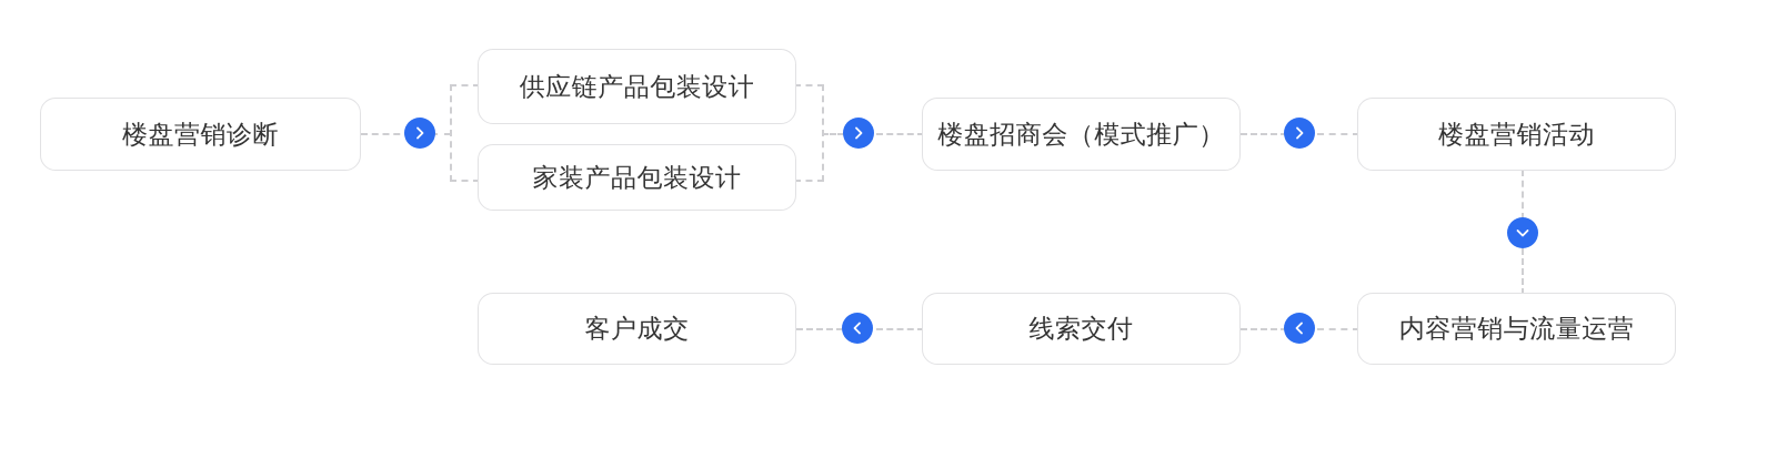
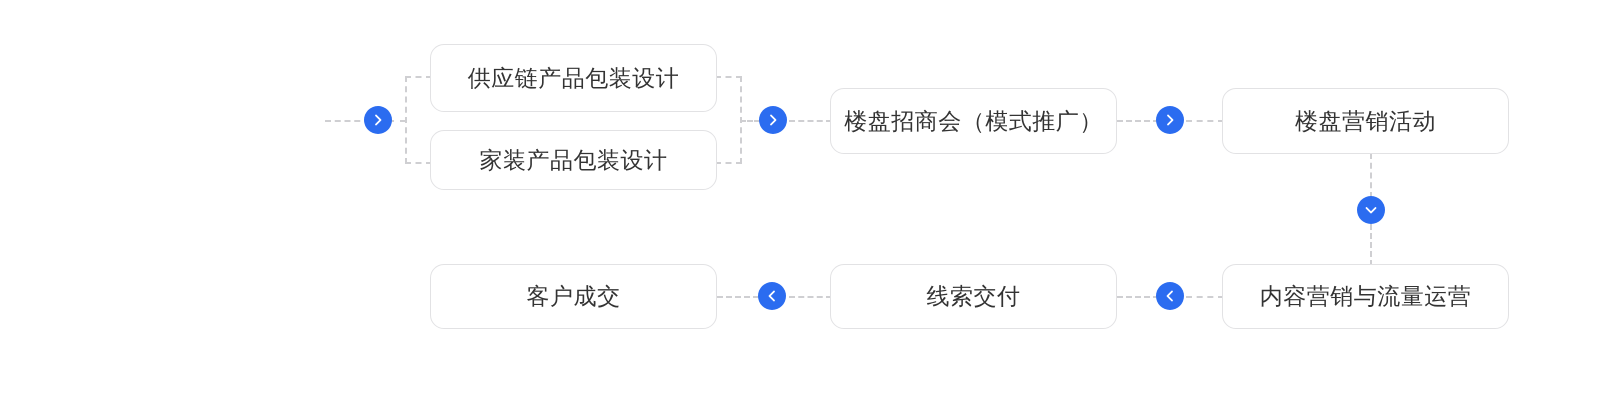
- 楼盘营销诊断
  供应链产品包装设计
  家装产品包装设计
  楼盘招商会（模式推广）
  楼盘营销活动
  内容营销与流量运营
  线索交付
  客户成交
